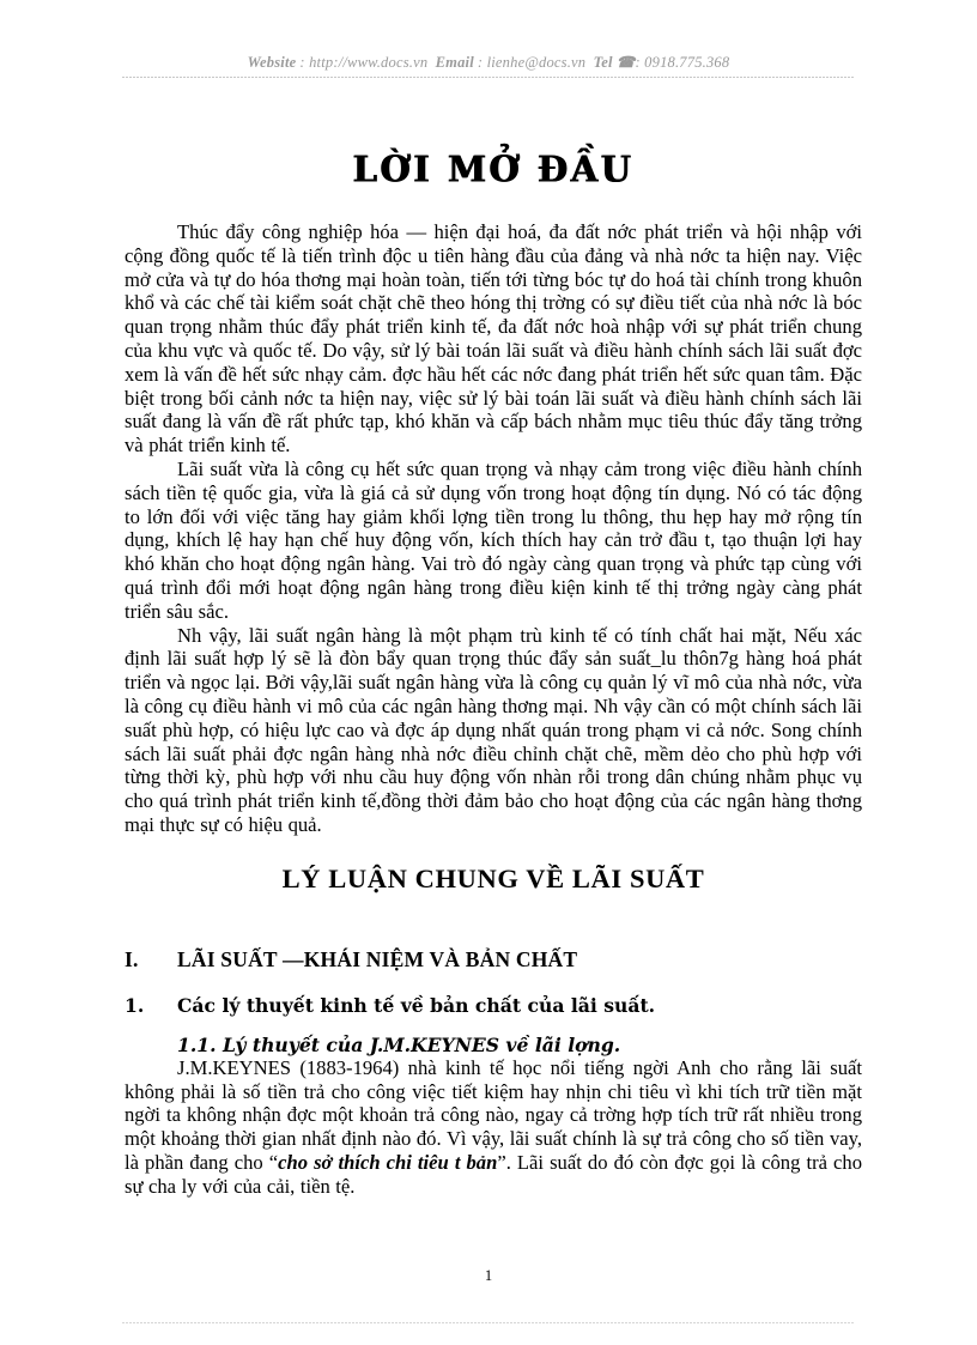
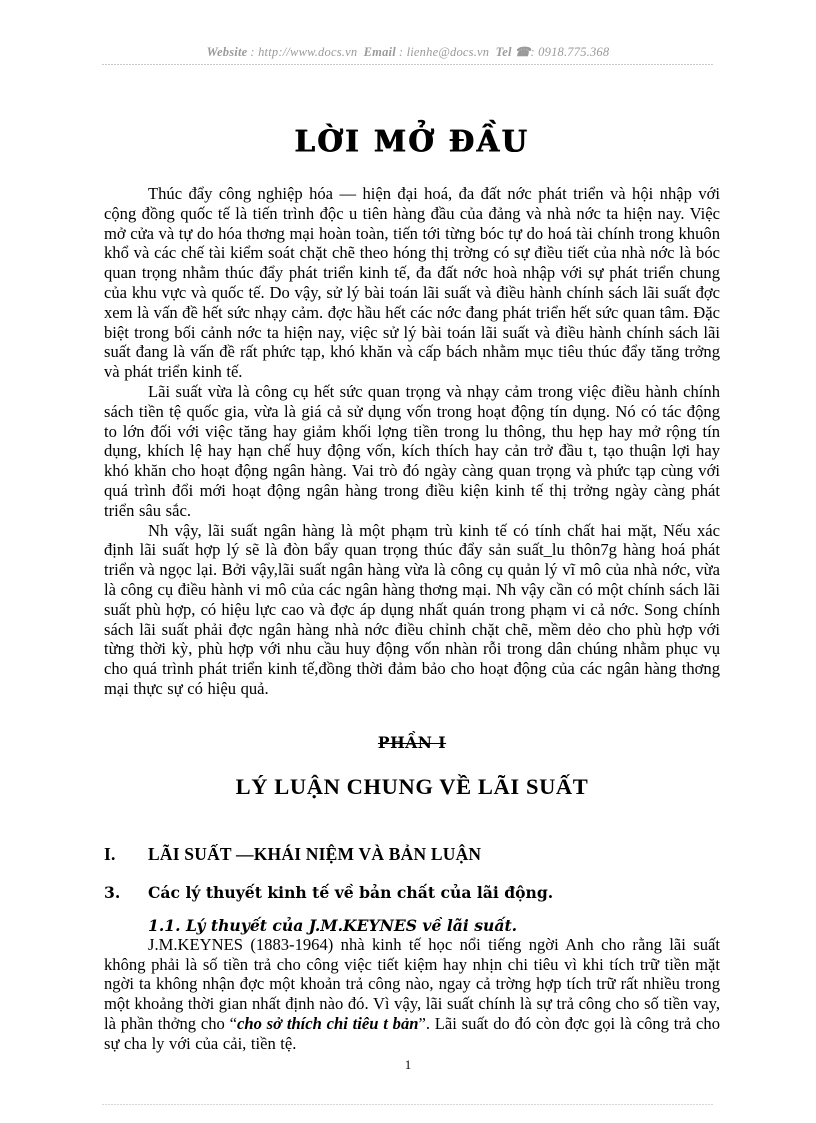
  Website : http://www.docs.vn Email : lienhe@docs.vn Tel ☎: 0918.775.368
  LỜI MỞ ĐẦU
  Thúc đẩy công nghiệp hóa — hiện đại hoá, đa đất nớc phát triển và hội nhập với cộng đồng quốc tế là tiến trình độc u tiên hàng đầu của đảng và nhà nớc ta hiện nay. Việc mở cửa và tự do hóa thơng mại hoàn toàn, tiến tới từng bóc tự do hoá tài chính trong khuôn khổ và các chế tài kiểm soát chặt chẽ theo hóng thị trờng có sự điều tiết của nhà nớc là bóc quan trọng nhằm thúc đẩy phát triển kinh tế, đa đất nớc hoà nhập với sự phát triển chung của khu vực và quốc tế. Do vậy, sử lý bài toán lãi suất và điều hành chính sách lãi suất đợc xem là vấn đề hết sức nhạy cảm. đợc hầu hết các nớc đang phát triển hết sức quan tâm. Đặc biệt trong bối cảnh nớc ta hiện nay, việc sử lý bài toán lãi suất và điều hành chính sách lãi suất đang là vấn đề rất phức tạp, khó khăn và cấp bách nhằm mục tiêu thúc đẩy tăng trởng và phát triển kinh tế.
  Lãi suất vừa là công cụ hết sức quan trọng và nhạy cảm trong việc điều hành chính sách tiền tệ quốc gia, vừa là giá cả sử dụng vốn trong hoạt động tín dụng. Nó có tác động to lớn đối với việc tăng hay giảm khối lợng tiền trong lu thông, thu hẹp hay mở rộng tín dụng, khích lệ hay hạn chế huy động vốn, kích thích hay cản trở đầu t, tạo thuận lợi hay khó khăn cho hoạt động ngân hàng. Vai trò đó ngày càng quan trọng và phức tạp cùng với quá trình đổi mới hoạt động ngân hàng trong điều kiện kinh tế thị trởng ngày càng phát triển sâu sắc.
  Nh vậy, lãi suất ngân hàng là một phạm trù kinh tế có tính chất hai mặt, Nếu xác định lãi suất hợp lý sẽ là đòn bẩy quan trọng thúc đẩy sản suất_lu thôn7g hàng hoá phát triển và ngọc lại. Bởi vậy,lãi suất ngân hàng vừa là công cụ quản lý vĩ mô của nhà nớc, vừa là công cụ điều hành vi mô của các ngân hàng thơng mại. Nh vậy cần có một chính sách lãi suất phù hợp, có hiệu lực cao và đợc áp dụng nhất quán trong phạm vi cả nớc. Song chính sách lãi suất phải đợc ngân hàng nhà nớc điều chỉnh chặt chẽ, mềm dẻo cho phù hợp với từng thời kỳ, phù hợp với nhu cầu huy động vốn nhàn rỗi trong dân chúng nhằm phục vụ cho quá trình phát triển kinh tế,đồng thời đảm bảo cho hoạt động của các ngân hàng thơng mại thực sự có hiệu quả.
+ PHẦN I
  LÝ LUẬN CHUNG VỀ LÃI SUẤT
  I.
- LÃI SUẤT —KHÁI NIỆM VÀ BẢN CHẤT
+ LÃI SUẤT —KHÁI NIỆM VÀ BẢN LUẬN
- 1.
+ 3.
- Các lý thuyết kinh tế về bản chất của lãi suất.
+ Các lý thuyết kinh tế về bản chất của lãi động.
- 1.1. Lý thuyết của J.M.KEYNES về lãi lợng.
+ 1.1. Lý thuyết của J.M.KEYNES về lãi suất.
- J.M.KEYNES (1883-1964) nhà kinh tế học nổi tiếng ngời Anh cho rằng lãi suất không phải là số tiền trả cho công việc tiết kiệm hay nhịn chi tiêu vì khi tích trữ tiền mặt ngời ta không nhận đợc một khoản trả công nào, ngay cả trờng hợp tích trữ rất nhiều trong một khoảng thời gian nhất định nào đó. Vì vậy, lãi suất chính là sự trả công cho số tiền vay, là phần đang cho “cho sở thích chi tiêu t bản”. Lãi suất do đó còn đợc gọi là công trả cho sự cha ly với của cải, tiền tệ.
+ J.M.KEYNES (1883-1964) nhà kinh tế học nổi tiếng ngời Anh cho rằng lãi suất không phải là số tiền trả cho công việc tiết kiệm hay nhịn chi tiêu vì khi tích trữ tiền mặt ngời ta không nhận đợc một khoản trả công nào, ngay cả trờng hợp tích trữ rất nhiều trong một khoảng thời gian nhất định nào đó. Vì vậy, lãi suất chính là sự trả công cho số tiền vay, là phần thởng cho “cho sở thích chi tiêu t bản”. Lãi suất do đó còn đợc gọi là công trả cho sự cha ly với của cải, tiền tệ.
  1
